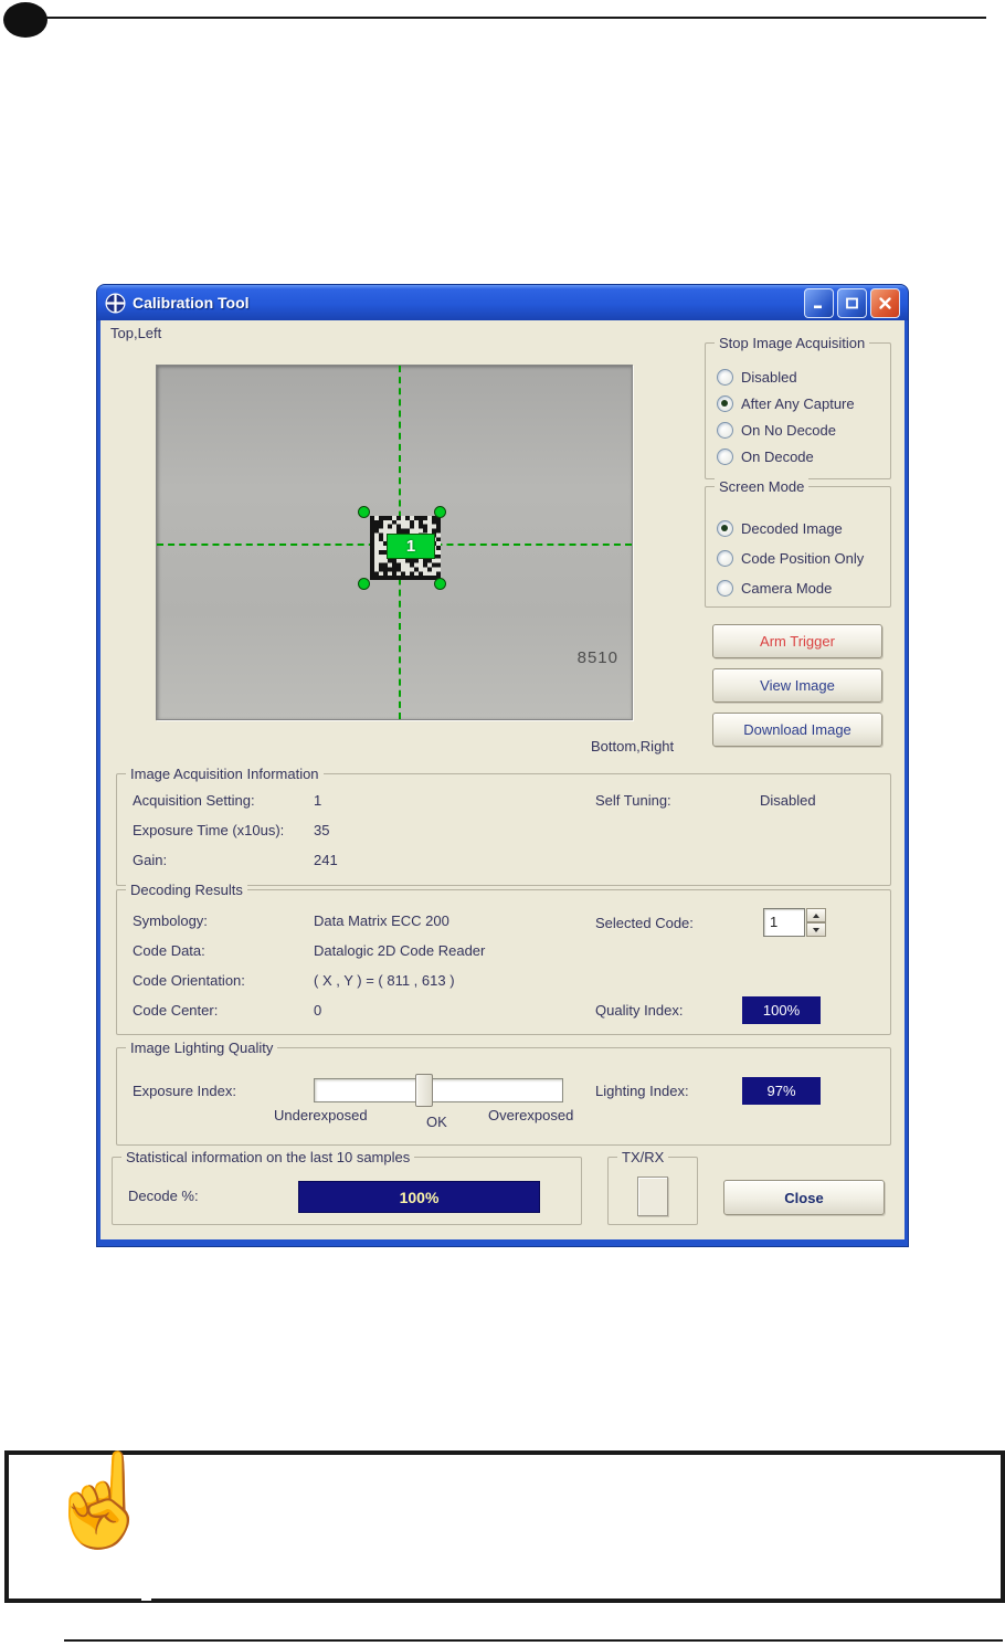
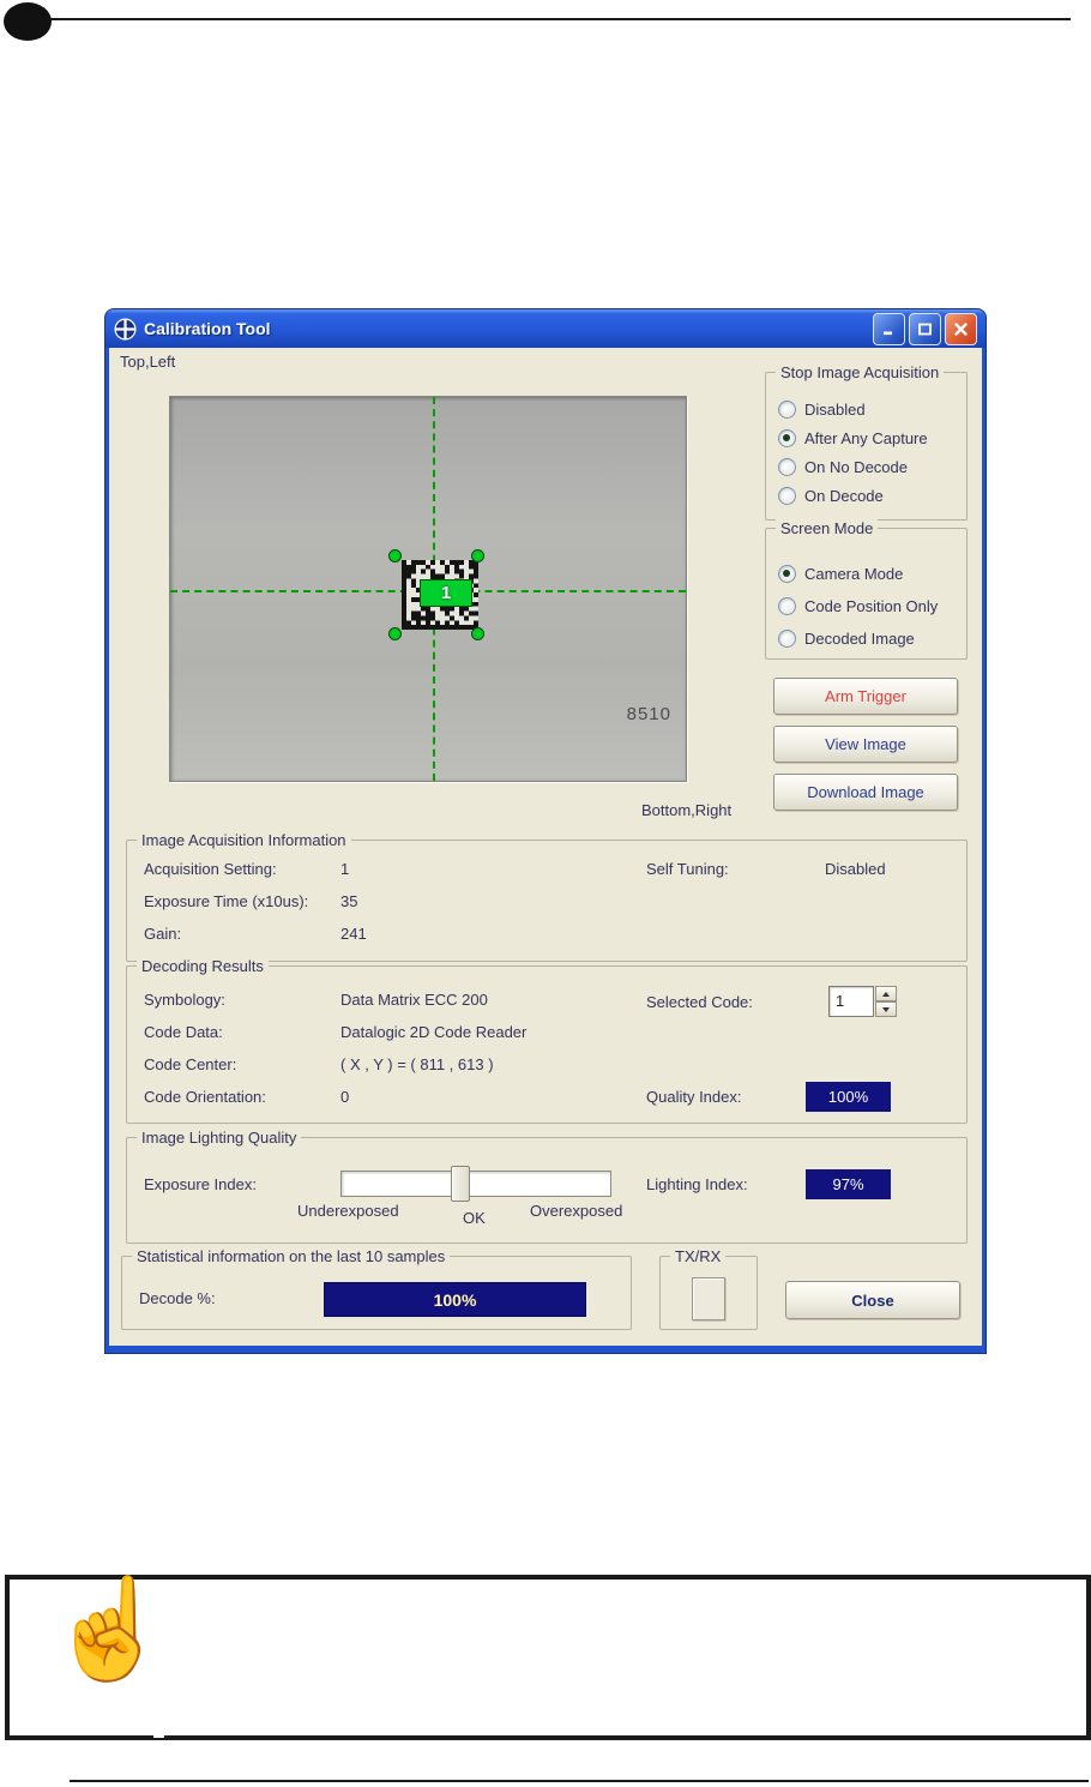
  Calibration Tool
  Top,Left
  1
  8510
  Bottom,Right
  Stop Image Acquisition
  Disabled
  After Any Capture
  On No Decode
  On Decode
  Screen Mode
- Decoded Image
+ Camera Mode
  Code Position Only
- Camera Mode
+ Decoded Image
  Arm Trigger
  View Image
  Download Image
  Image Acquisition Information
  Acquisition Setting:
  1
  Exposure Time (x10us):
  35
  Gain:
  241
  Self Tuning:
  Disabled
  Decoding Results
  Symbology:
  Data Matrix ECC 200
  Code Data:
  Datalogic 2D Code Reader
- Code Orientation:
+ Code Center:
  ( X , Y ) = ( 811 , 613 )
- Code Center:
+ Code Orientation:
  0
  Selected Code:
  1
  Quality Index:
  100%
  Image Lighting Quality
  Exposure Index:
  Underexposed
  OK
  Overexposed
  Lighting Index:
  97%
  Statistical information on the last 10 samples
  Decode %:
  100%
  TX/RX
  Close
  ☝
